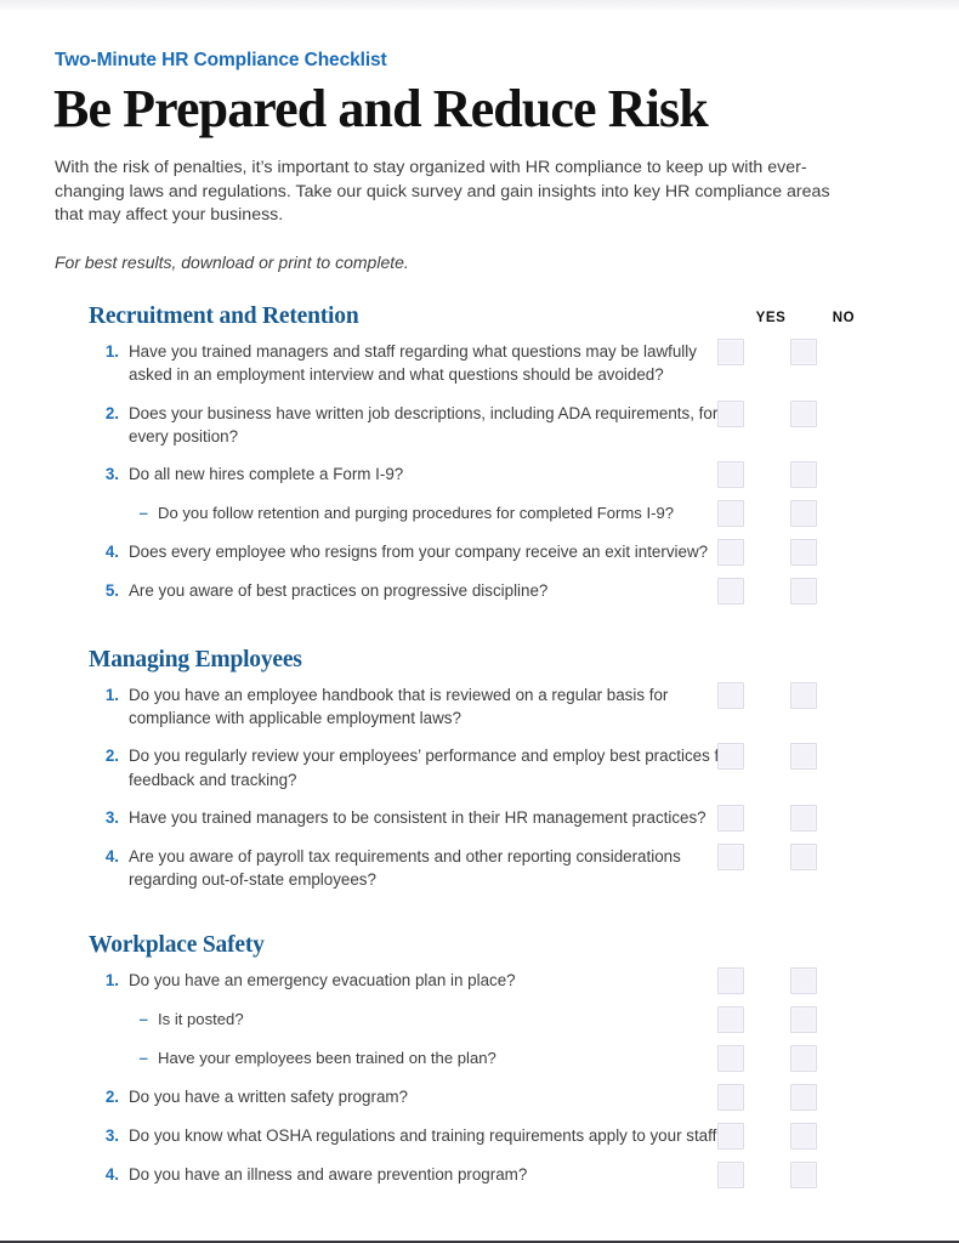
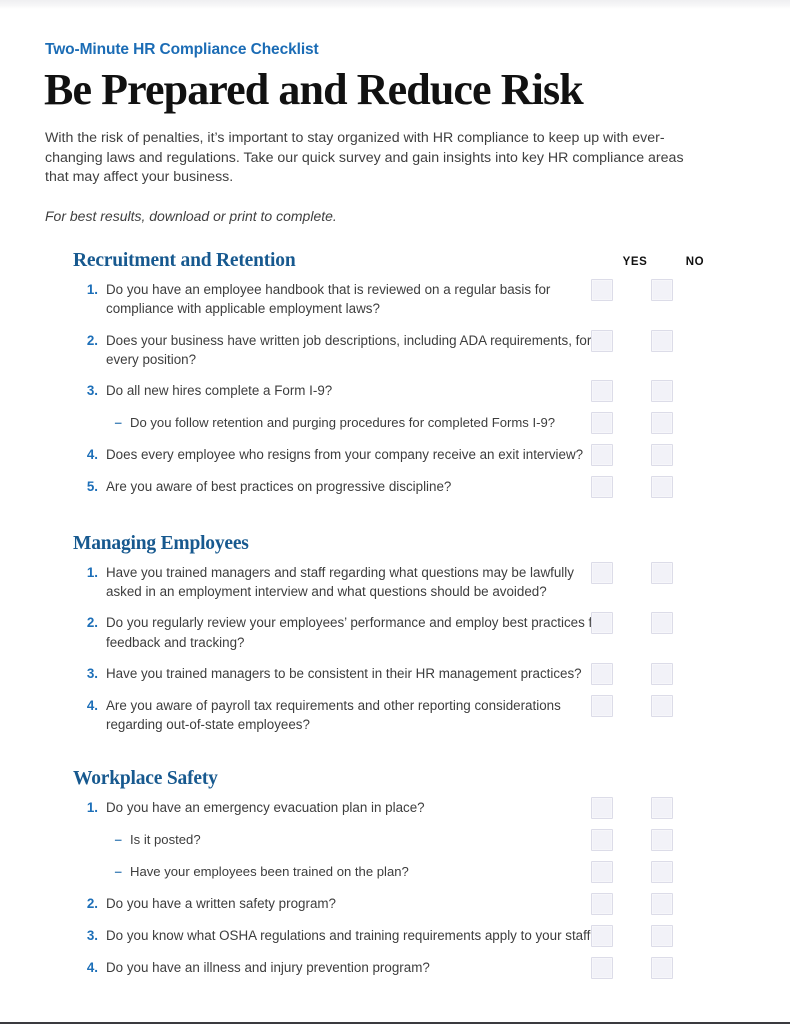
  Two-Minute HR Compliance Checklist
  Be Prepared and Reduce Risk
  With the risk of penalties, it’s important to stay organized with HR compliance to keep up with ever-changing laws and regulations. Take our quick survey and gain insights into key HR compliance areas that may affect your business.
  For best results, download or print to complete.
  YES
  NO
  Recruitment and Retention
  1.
- Have you trained managers and staff regarding what questions may be lawfully asked in an employment interview and what questions should be avoided?
+ Do you have an employee handbook that is reviewed on a regular basis for compliance with applicable employment laws?
  2.
  Does your business have written job descriptions, including ADA requirements, for every position?
  3.
  Do all new hires complete a Form I-9?
  –
  Do you follow retention and purging procedures for completed Forms I-9?
  4.
  Does every employee who resigns from your company receive an exit interview?
  5.
  Are you aware of best practices on progressive discipline?
  Managing Employees
  1.
- Do you have an employee handbook that is reviewed on a regular basis for compliance with applicable employment laws?
+ Have you trained managers and staff regarding what questions may be lawfully asked in an employment interview and what questions should be avoided?
  2.
  Do you regularly review your employees’ performance and employ best practices feedback and tracking?
  3.
  Have you trained managers to be consistent in their HR management practices?
  4.
  Are you aware of payroll tax requirements and other reporting considerations regarding out-of-state employees?
  Workplace Safety
  1.
  Do you have an emergency evacuation plan in place?
  –
  Is it posted?
  –
  Have your employees been trained on the plan?
  2.
  Do you have a written safety program?
  3.
  Do you know what OSHA regulations and training requirements apply to your staff
  4.
- Do you have an illness and aware prevention program?
+ Do you have an illness and injury prevention program?
